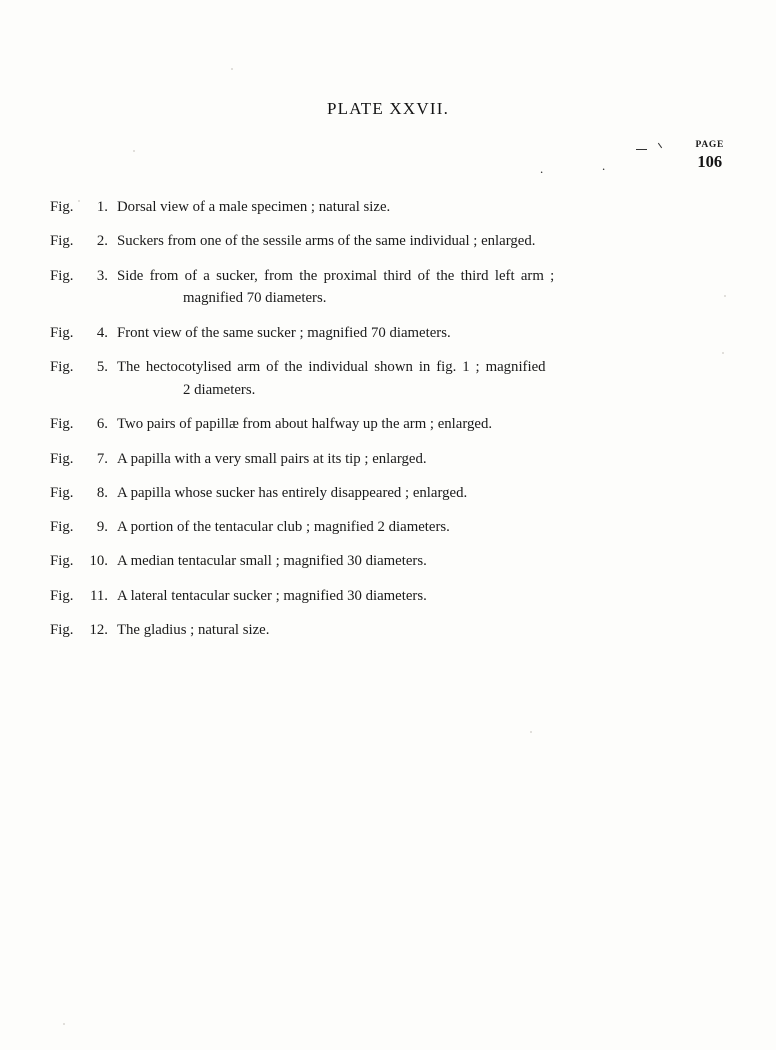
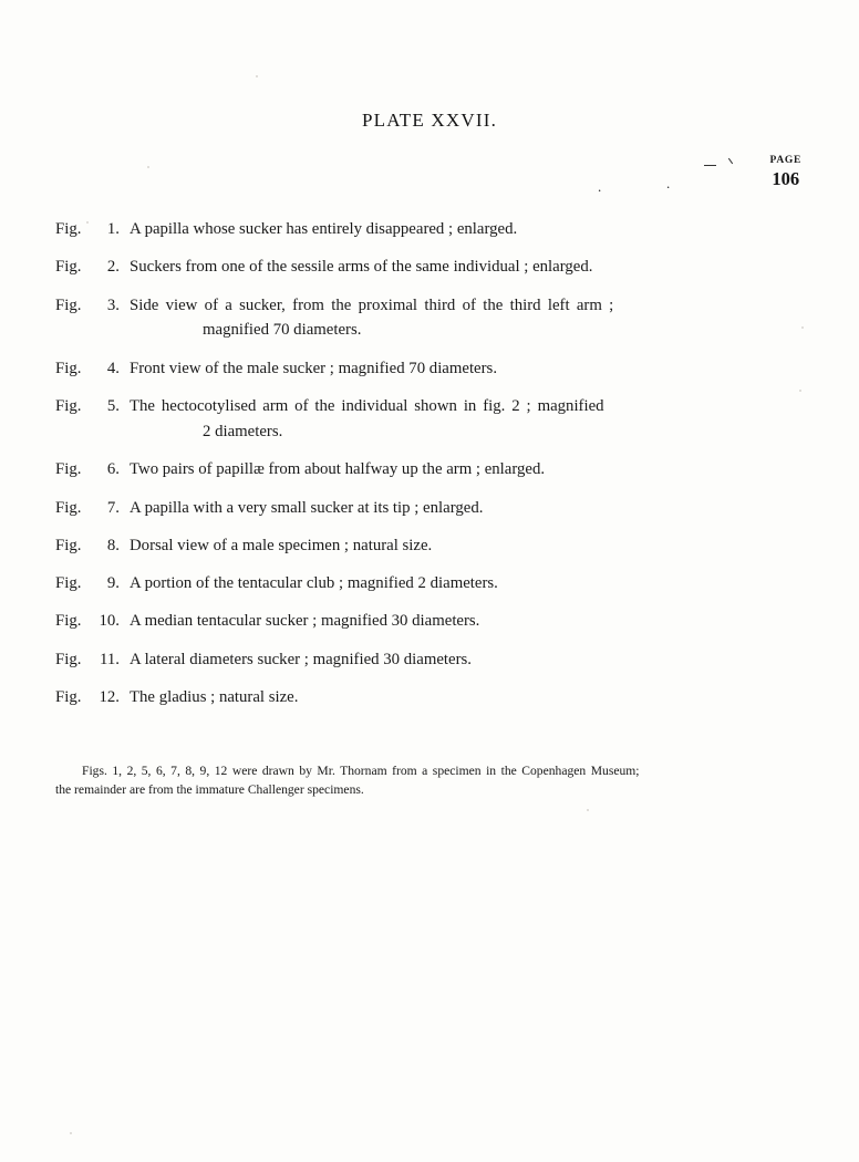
  PLATE XXVII.
  PAGE
  106
  .
  .
  Fig.
  1.
- Dorsal view of a male specimen ; natural size.
+ A papilla whose sucker has entirely disappeared ; enlarged.
  Fig.
  2.
  Suckers from one of the sessile arms of the same individual ; enlarged.
  Fig.
  3.
- Side from of a sucker, from the proximal third of the third left arm ;
+ Side view of a sucker, from the proximal third of the third left arm ;
  magnified 70 diameters.
  Fig.
  4.
- Front view of the same sucker ; magnified 70 diameters.
+ Front view of the male sucker ; magnified 70 diameters.
  Fig.
  5.
- The hectocotylised arm of the individual shown in fig. 1 ; magnified
+ The hectocotylised arm of the individual shown in fig. 2 ; magnified
  2 diameters.
  Fig.
  6.
  Two pairs of papillæ from about halfway up the arm ; enlarged.
  Fig.
  7.
- A papilla with a very small pairs at its tip ; enlarged.
+ A papilla with a very small sucker at its tip ; enlarged.
  Fig.
  8.
- A papilla whose sucker has entirely disappeared ; enlarged.
+ Dorsal view of a male specimen ; natural size.
  Fig.
  9.
  A portion of the tentacular club ; magnified 2 diameters.
  Fig.
  10.
- A median tentacular small ; magnified 30 diameters.
+ A median tentacular sucker ; magnified 30 diameters.
  Fig.
  11.
- A lateral tentacular sucker ; magnified 30 diameters.
+ A lateral diameters sucker ; magnified 30 diameters.
  Fig.
  12.
  The gladius ; natural size.
+ Figs. 1, 2, 5, 6, 7, 8, 9, 12 were drawn by Mr. Thornam from a specimen in the Copenhagen Museum;
+ the remainder are from the immature Challenger specimens.
